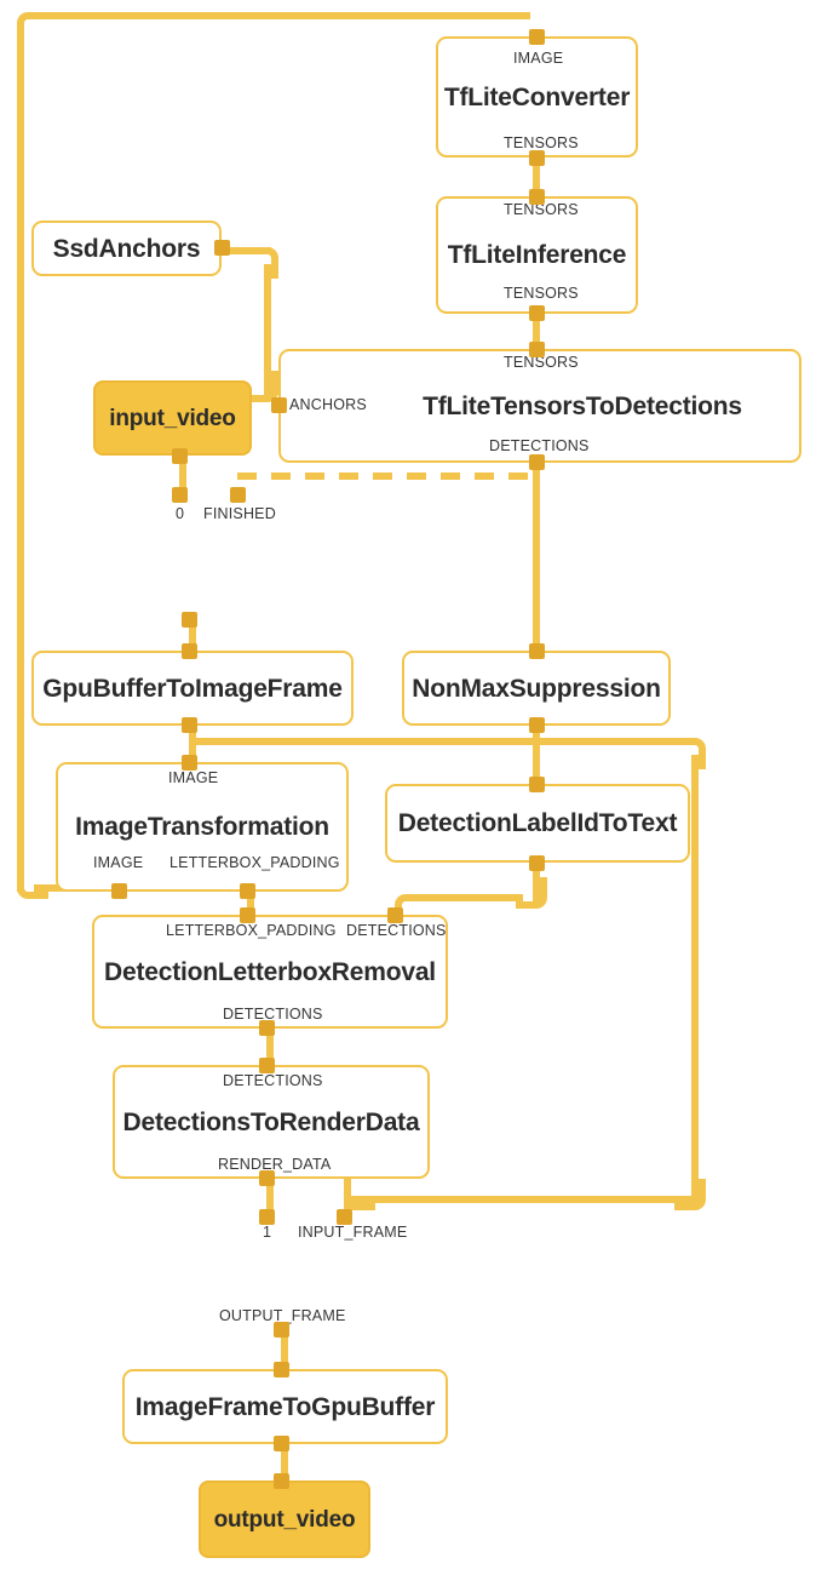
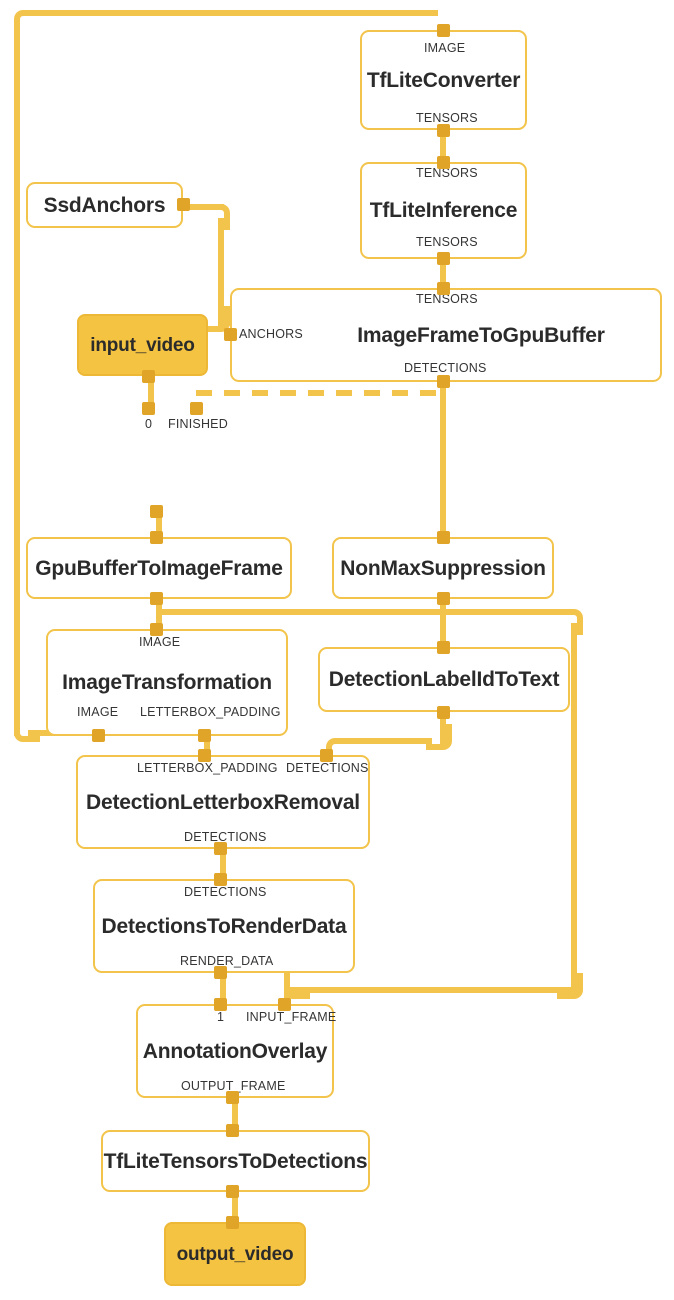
  TfLiteConverter
  IMAGE
  TENSORS
  TfLiteInference
  TENSORS
  TENSORS
- TfLiteTensorsToDetections
+ ImageFrameToGpuBuffer
  TENSORS
  ANCHORS
  DETECTIONS
  SsdAnchors
  input_video
  0
  FINISHED
  GpuBufferToImageFrame
  NonMaxSuppression
  ImageTransformation
  IMAGE
  IMAGE
  LETTERBOX_PADDING
  DetectionLabelIdToText
  DetectionLetterboxRemoval
  LETTERBOX_PADDING
  DETECTIONS
  DETECTIONS
  DetectionsToRenderData
  DETECTIONS
  RENDER_DATA
+ AnnotationOverlay
  1
  INPUT_FRAME
  OUTPUT_FRAME
- ImageFrameToGpuBuffer
+ TfLiteTensorsToDetections
  output_video
